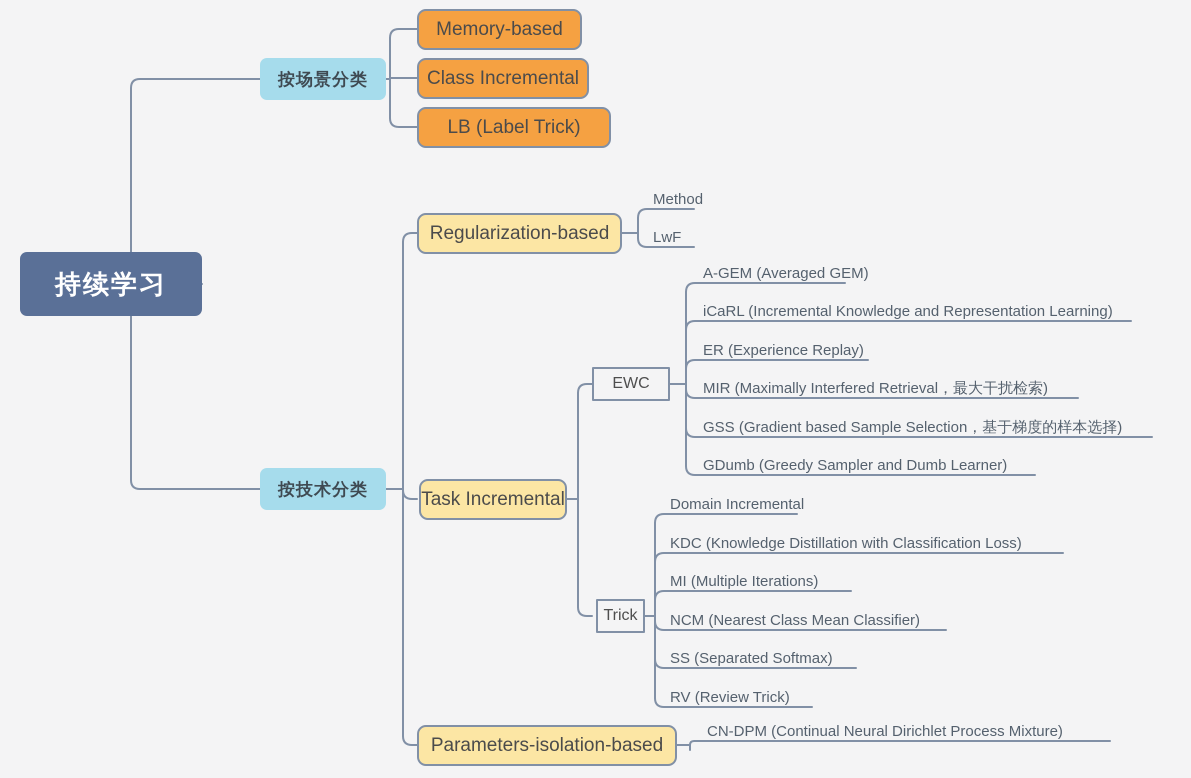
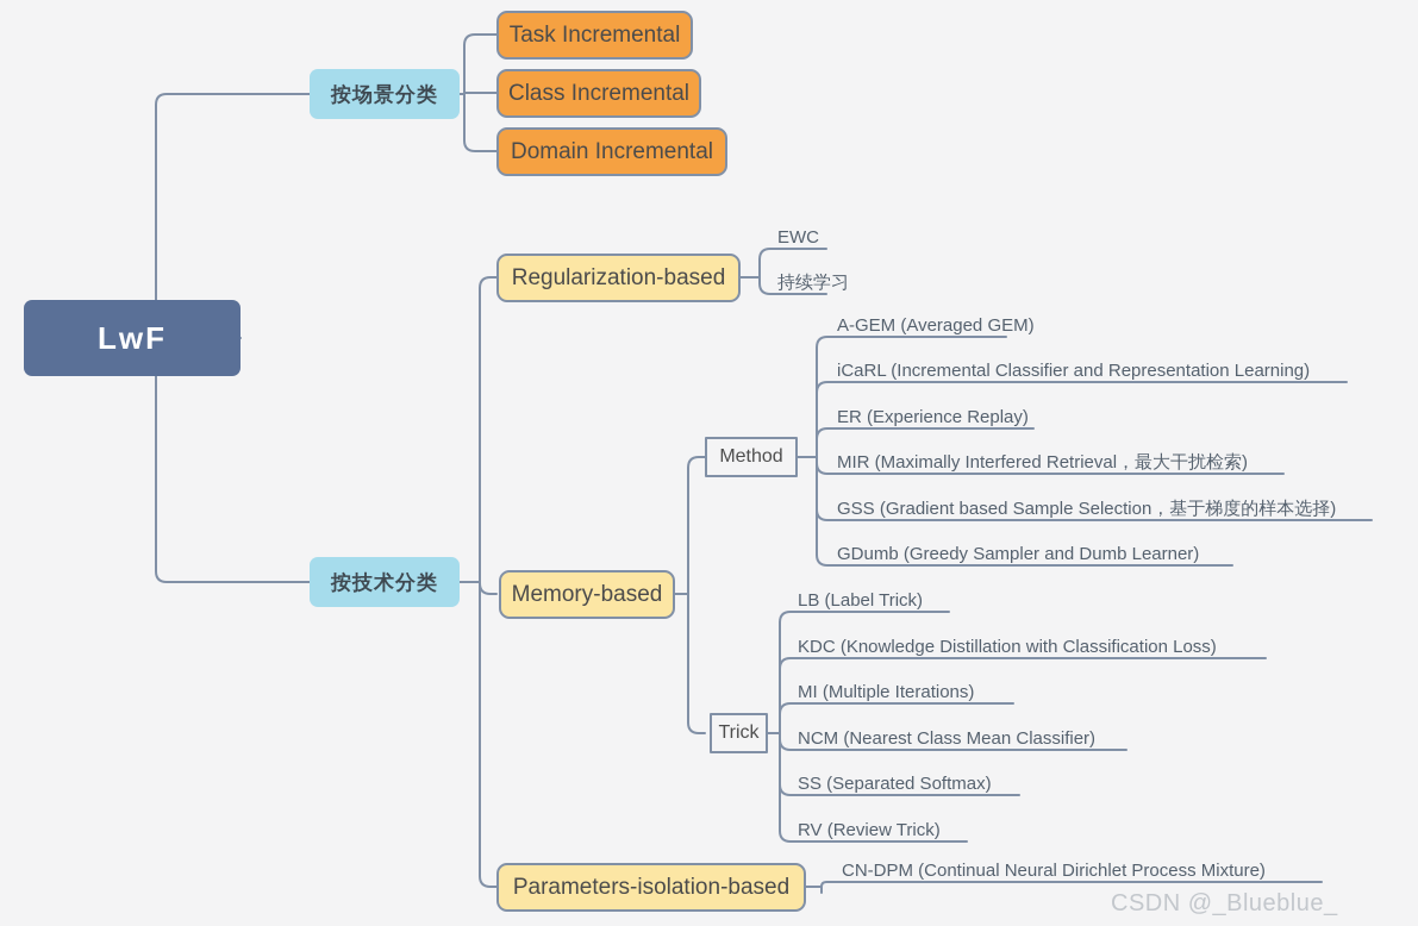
- 持续学习
+ LwF
  按场景分类
  按技术分类
- Memory-based
+ Task Incremental
  Class Incremental
- LB (Label Trick)
+ Domain Incremental
  Regularization-based
- Task Incremental
+ Memory-based
  Parameters-isolation-based
- EWC
+ Method
  Trick
- Method
+ EWC
- LwF
+ 持续学习
  A-GEM (Averaged GEM)
- iCaRL (Incremental Knowledge and Representation Learning)
+ iCaRL (Incremental Classifier and Representation Learning)
  ER (Experience Replay)
  MIR (Maximally Interfered Retrieval，最大干扰检索)
  GSS (Gradient based Sample Selection，基于梯度的样本选择)
  GDumb (Greedy Sampler and Dumb Learner)
- Domain Incremental
+ LB (Label Trick)
  KDC (Knowledge Distillation with Classification Loss)
  MI (Multiple Iterations)
  NCM (Nearest Class Mean Classifier)
  SS (Separated Softmax)
  RV (Review Trick)
  CN-DPM (Continual Neural Dirichlet Process Mixture)
+ CSDN @_Blueblue_
